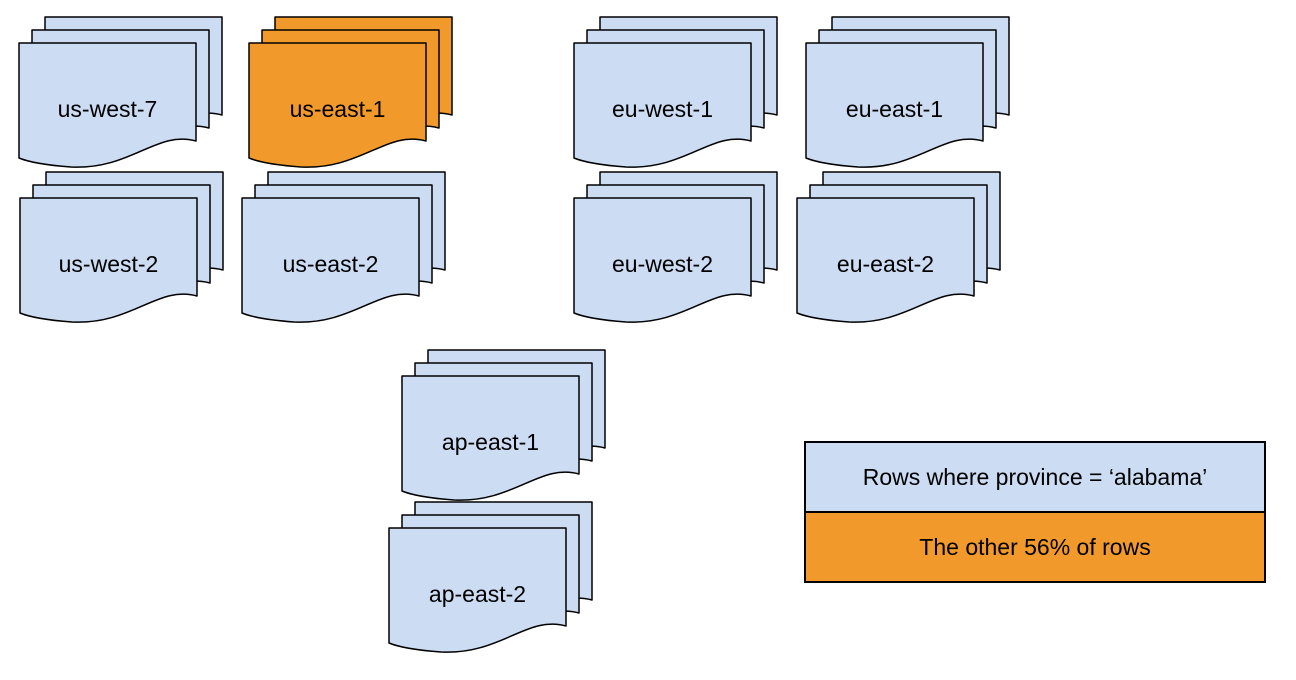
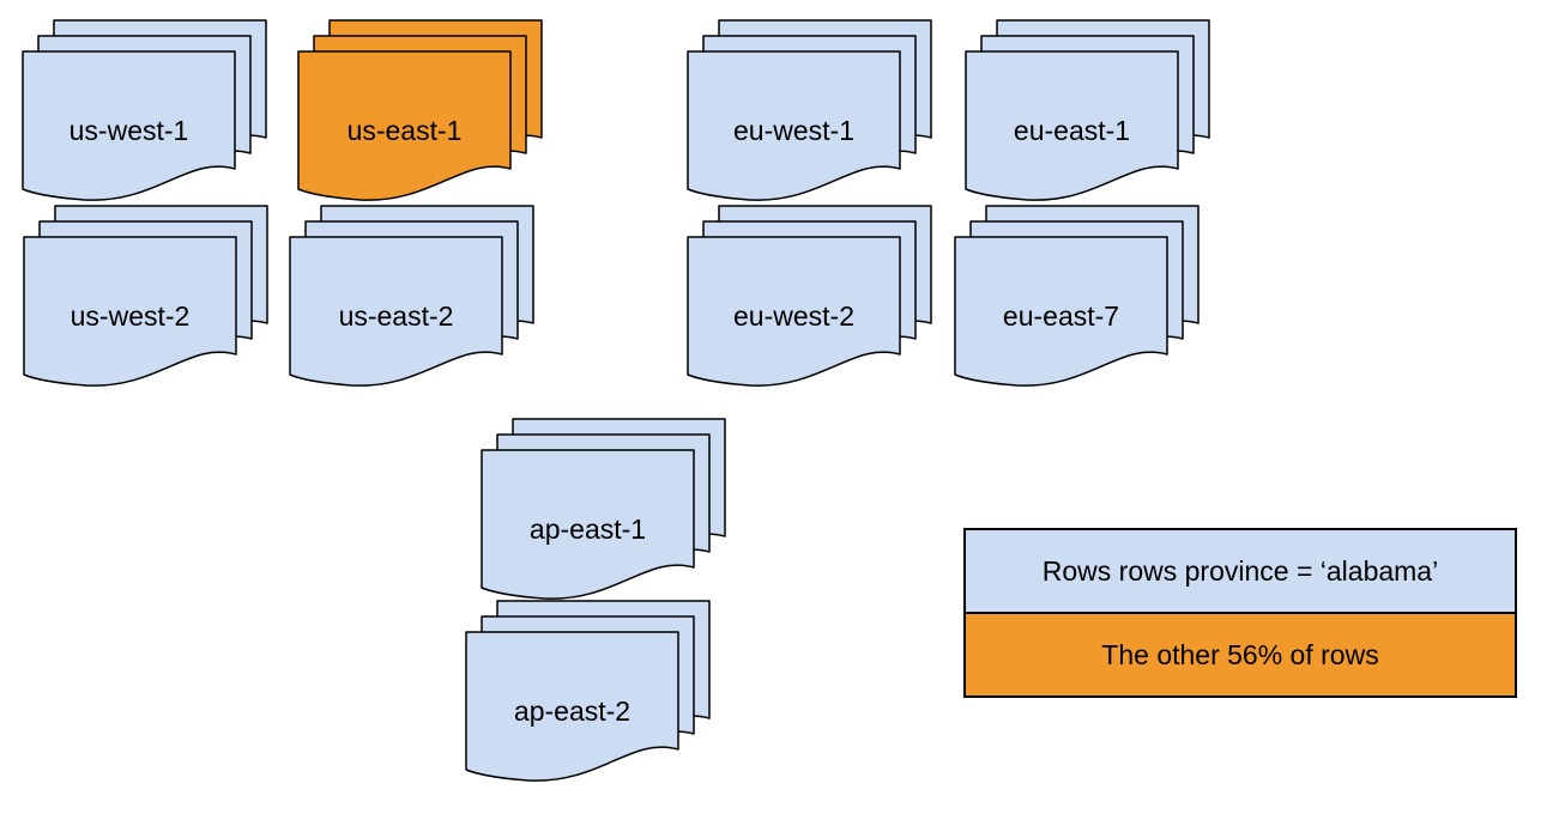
- us-west-7
+ us-west-1
  us-east-1
  eu-west-1
  eu-east-1
  us-west-2
  us-east-2
  eu-west-2
- eu-east-2
+ eu-east-7
  ap-east-1
  ap-east-2
- Rows where province = ‘alabama’
+ Rows rows province = ‘alabama’
  The other 56% of rows
